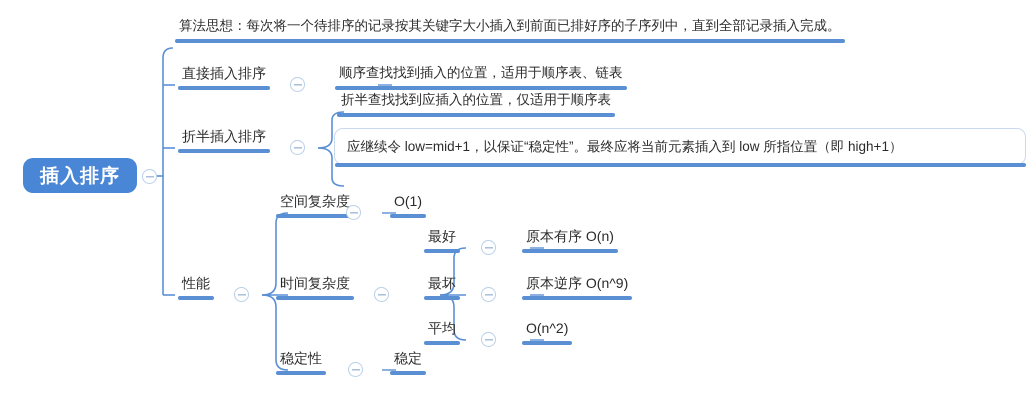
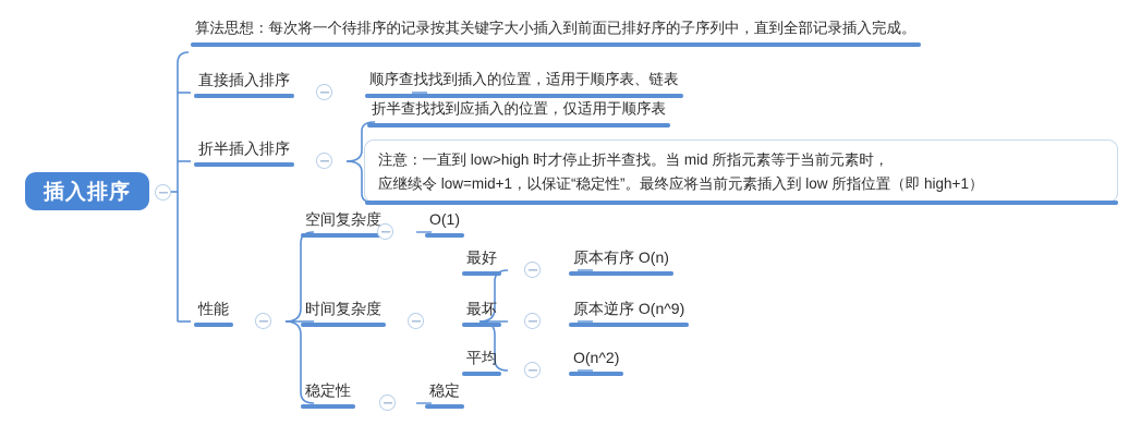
  插入排序
  算法思想：每次将一个待排序的记录按其关键字大小插入到前面已排好序的子序列中，直到全部记录插入完成。
  直接插入排序
  顺序查找找到插入的位置，适用于顺序表、链表
  折半插入排序
  折半查找找到应插入的位置，仅适用于顺序表
+ 注意：一直到 low>high 时才停止折半查找。当 mid 所指元素等于当前元素时，
  应继续令 low=mid+1，以保证“稳定性”。最终应将当前元素插入到 low 所指位置（即 high+1）
  性能
  空间复杂度
  O(1)
  时间复杂度
  最好
  原本有序 O(n)
  最坏
  原本逆序 O(n^9)
  平均
  O(n^2)
  稳定性
  稳定
